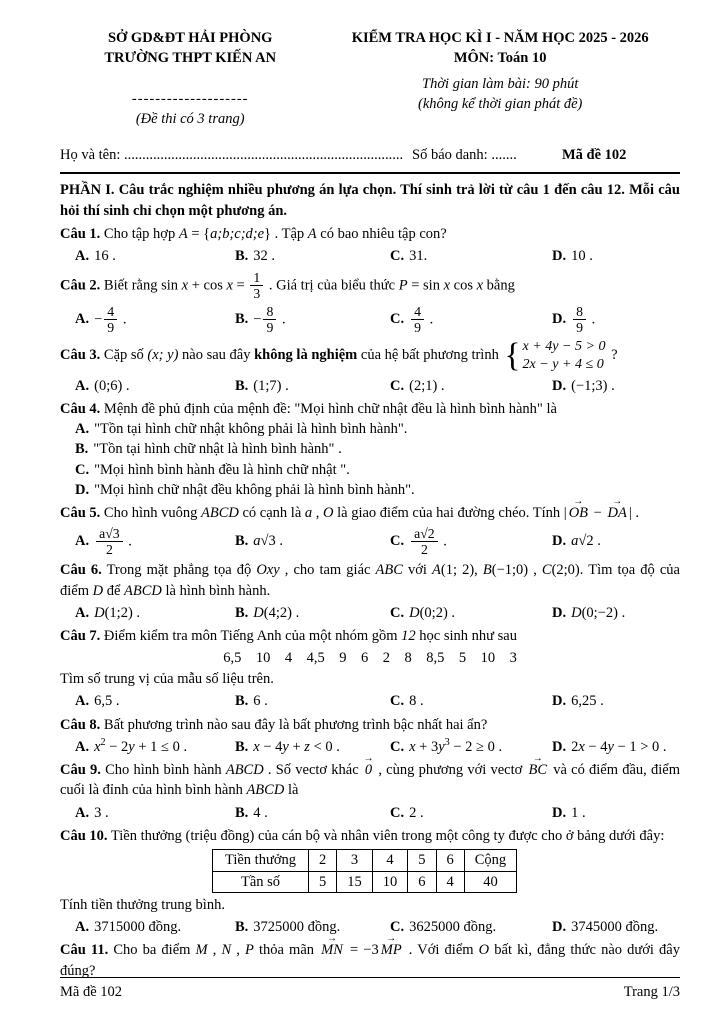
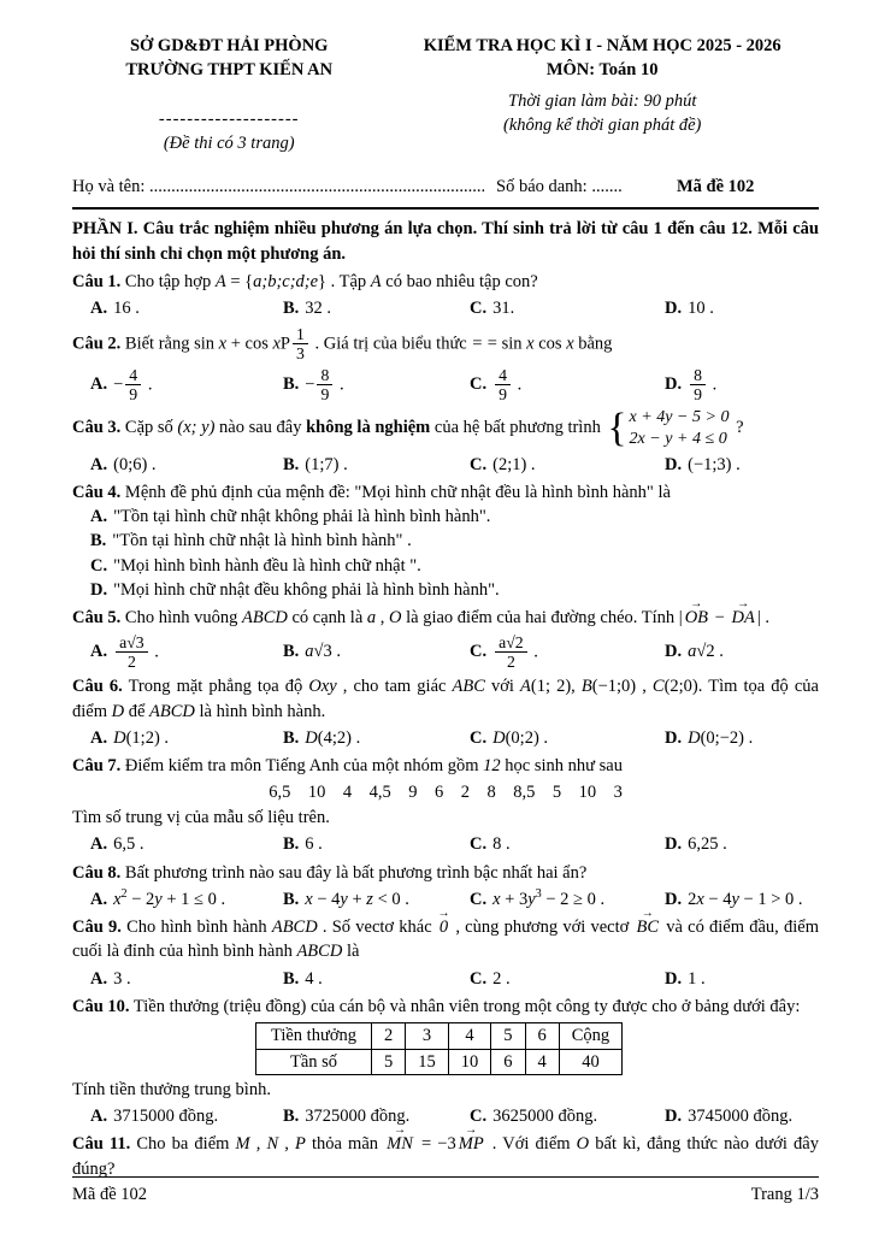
  SỞ GD&ĐT HẢI PHÒNG
  TRƯỜNG THPT KIẾN AN
  --------------------
  (Đề thi có 3 trang)
  KIỂM TRA HỌC KÌ I - NĂM HỌC 2025 - 2026
  MÔN: Toán 10
  Thời gian làm bài: 90 phút
  (không kể thời gian phát đề)
  Họ và tên: .............................................................................
  Số báo danh: .......
  Mã đề 102
  PHẦN I. Câu trắc nghiệm nhiều phương án lựa chọn. Thí sinh trả lời từ câu 1 đến câu 12. Mỗi câu hỏi thí sinh chỉ chọn một phương án.
  Câu 1. Cho tập hợp A = {a;b;c;d;e} . Tập A có bao nhiêu tập con?
  A. 16 .
  B. 32 .
  C. 31.
  D. 10 .
- Câu 2. Biết rằng sin x + cos x =
+ Câu 2. Biết rằng sin x + cos xP
  1
  3
- . Giá trị của biểu thức P = sin x cos x bằng
+ . Giá trị của biểu thức = = sin x cos x bằng
  A. −
  4
  9
  .
  B. −
  8
  9
  .
  C.
  4
  9
  .
  D.
  8
  9
  .
  Câu 3. Cặp số (x; y) nào sau đây không là nghiệm của hệ bất phương trình
  {
  x + 4y − 5 > 0
  2x − y + 4 ≤ 0
  ?
  A. (0;6) .
  B. (1;7) .
  C. (2;1) .
  D. (−1;3) .
  Câu 4. Mệnh đề phủ định của mệnh đề: "Mọi hình chữ nhật đều là hình bình hành" là
  A. "Tồn tại hình chữ nhật không phải là hình bình hành".
  B. "Tồn tại hình chữ nhật là hình bình hành" .
  C. "Mọi hình bình hành đều là hình chữ nhật ".
  D. "Mọi hình chữ nhật đều không phải là hình bình hành".
  Câu 5. Cho hình vuông ABCD có cạnh là a , O là giao điểm của hai đường chéo. Tính | OB − DA | .
  A.
  a√3
  2
  .
  B. a√3 .
  C.
  a√2
  2
  .
  D. a√2 .
  Câu 6. Trong mặt phẳng tọa độ Oxy , cho tam giác ABC với A(1; 2), B(−1;0) , C(2;0). Tìm tọa độ của điểm D để ABCD là hình bình hành.
  A. D(1;2) .
  B. D(4;2) .
  C. D(0;2) .
  D. D(0;−2) .
  Câu 7. Điểm kiểm tra môn Tiếng Anh của một nhóm gồm 12 học sinh như sau
  6,5 10 4 4,5 9 6 2 8 8,5 5 10 3
  Tìm số trung vị của mẫu số liệu trên.
  A. 6,5 .
  B. 6 .
  C. 8 .
  D. 6,25 .
  Câu 8. Bất phương trình nào sau đây là bất phương trình bậc nhất hai ẩn?
  A. x2 − 2y + 1 ≤ 0 .
  B. x − 4y + z < 0 .
  C. x + 3y3 − 2 ≥ 0 .
  D. 2x − 4y − 1 > 0 .
  Câu 9. Cho hình bình hành ABCD . Số vectơ khác 0 , cùng phương với vectơ BC và có điểm đầu, điểm cuối là đỉnh của hình bình hành ABCD là
  A. 3 .
  B. 4 .
  C. 2 .
  D. 1 .
  Câu 10. Tiền thưởng (triệu đồng) của cán bộ và nhân viên trong một công ty được cho ở bảng dưới đây:
  Tiền thưởng	2	3	4	5	6	Cộng
  Tần số	5	15	10	6	4	40
  Tính tiền thưởng trung bình.
  A. 3715000 đồng.
  B. 3725000 đồng.
  C. 3625000 đồng.
  D. 3745000 đồng.
  Câu 11. Cho ba điểm M , N , P thỏa mãn MN = −3 MP . Với điểm O bất kì, đẳng thức nào dưới đây đúng?
  Mã đề 102
  Trang 1/3
